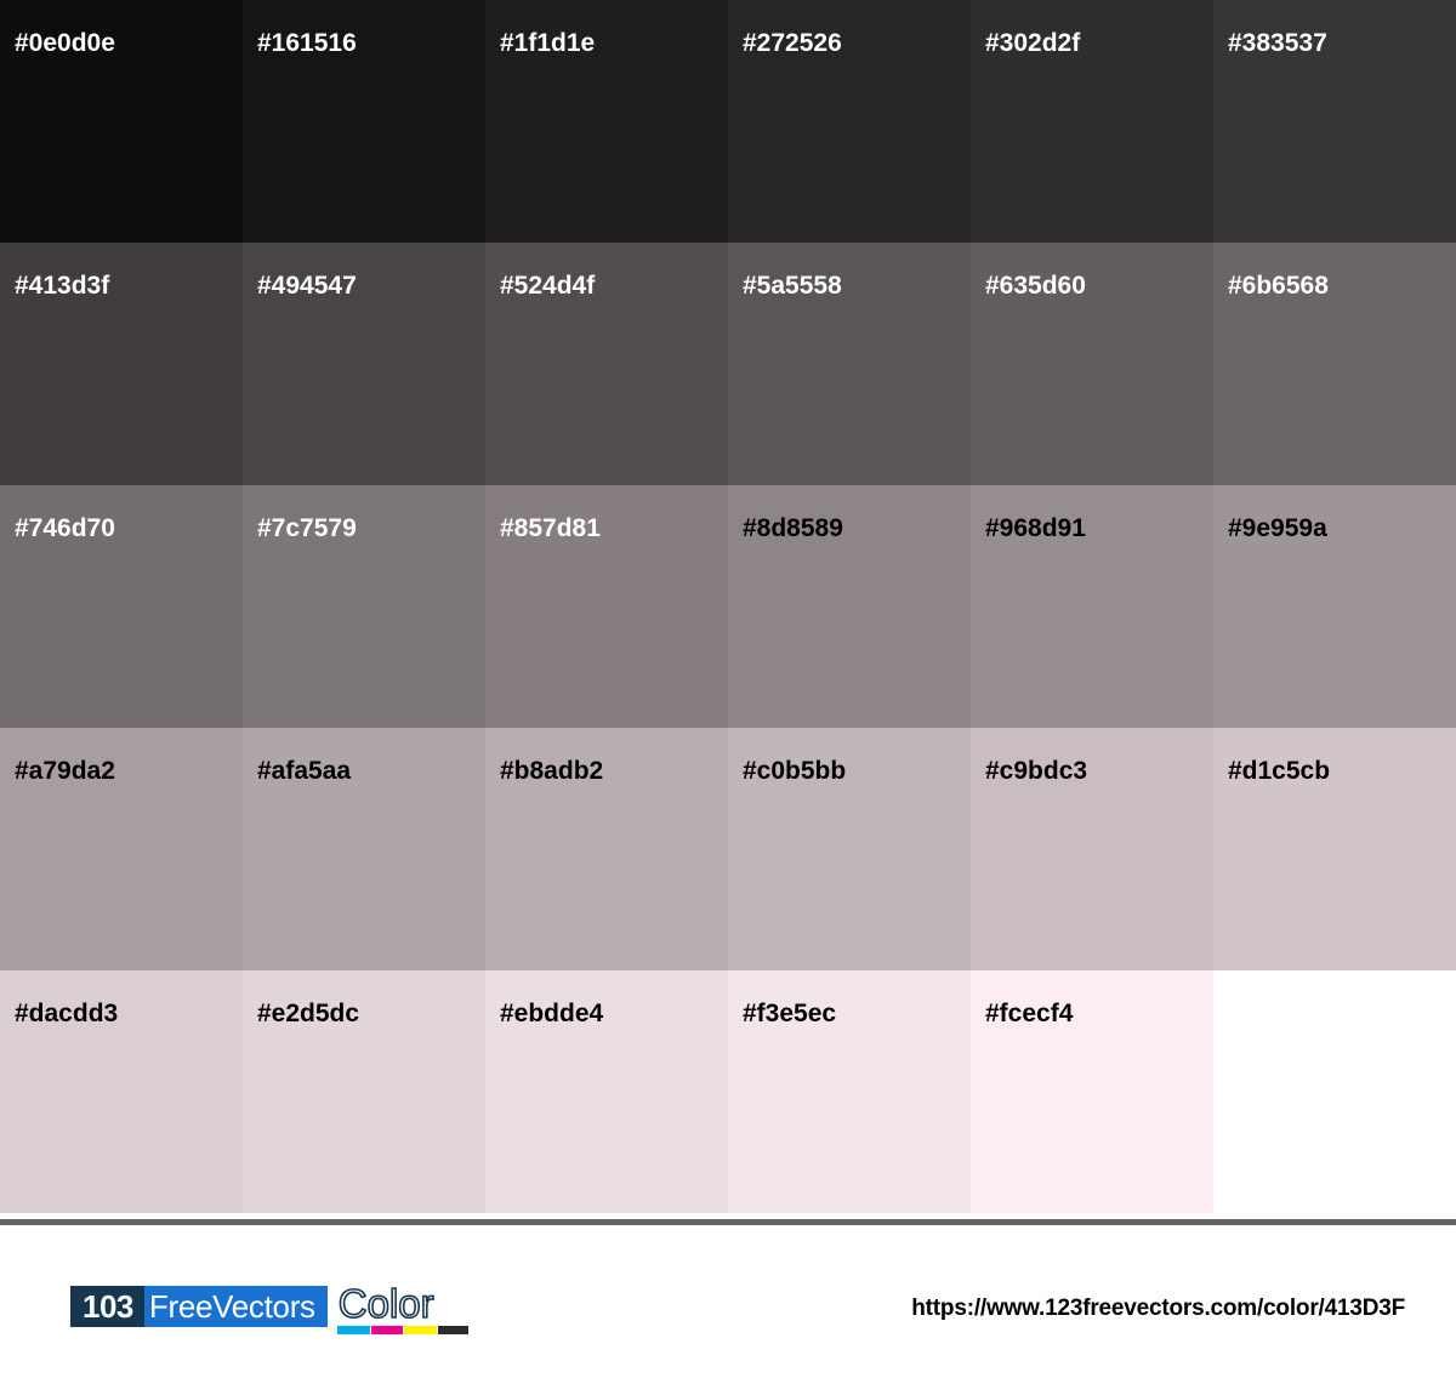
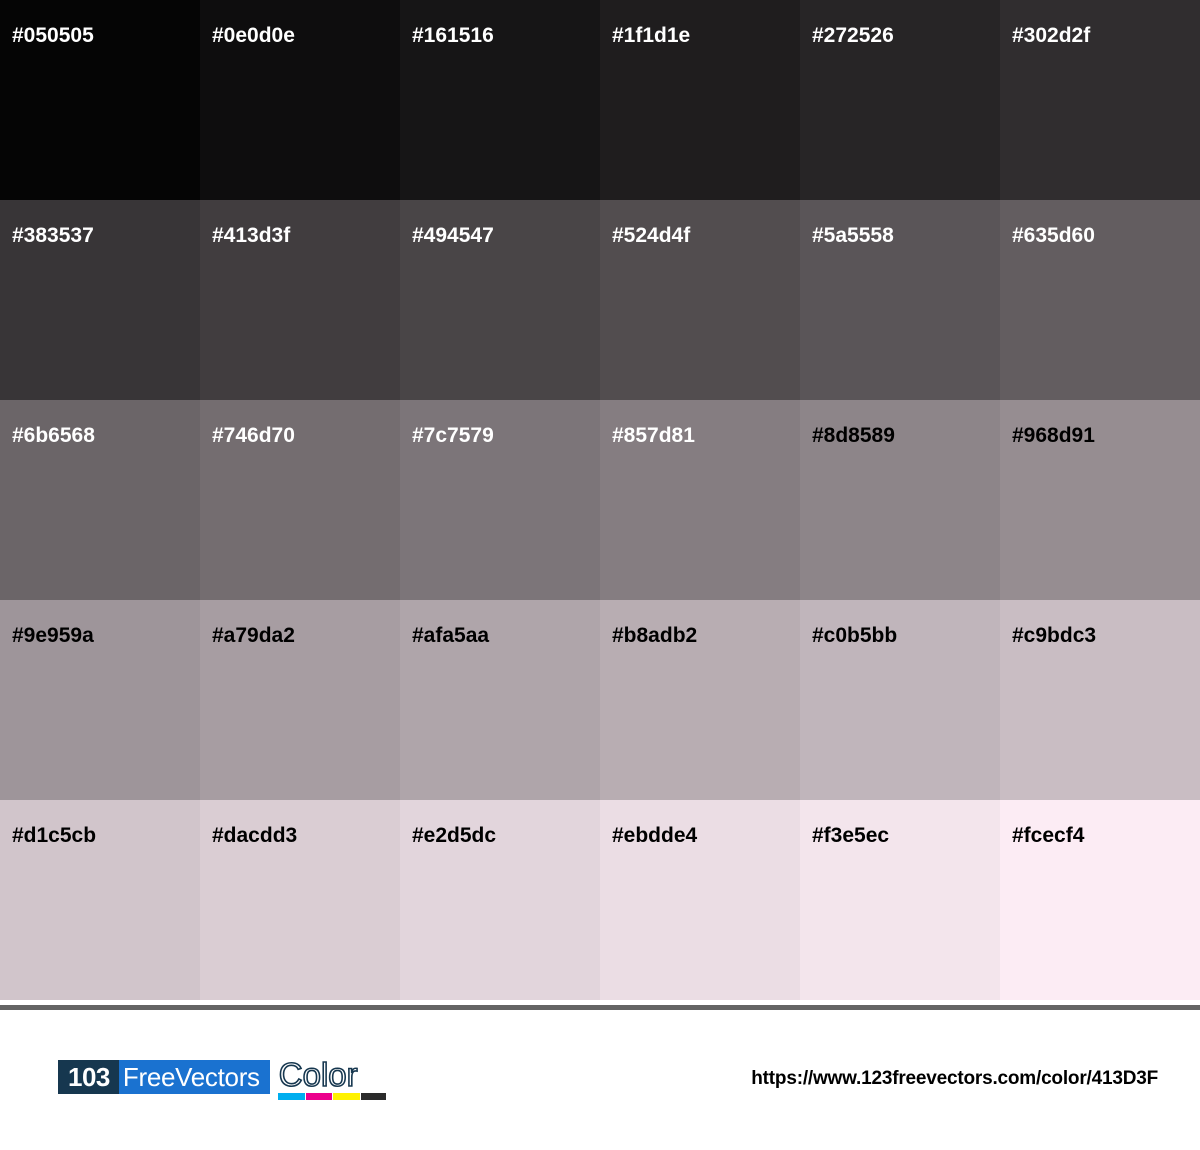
+ #050505
  #0e0d0e
  #161516
  #1f1d1e
  #272526
  #302d2f
  #383537
  #413d3f
  #494547
  #524d4f
  #5a5558
  #635d60
  #6b6568
  #746d70
  #7c7579
  #857d81
  #8d8589
  #968d91
  #9e959a
  #a79da2
  #afa5aa
  #b8adb2
  #c0b5bb
  #c9bdc3
  #d1c5cb
  #dacdd3
  #e2d5dc
  #ebdde4
  #f3e5ec
  #fcecf4
  103
  FreeVectors
  Color
  https://www.123freevectors.com/color/413D3F
